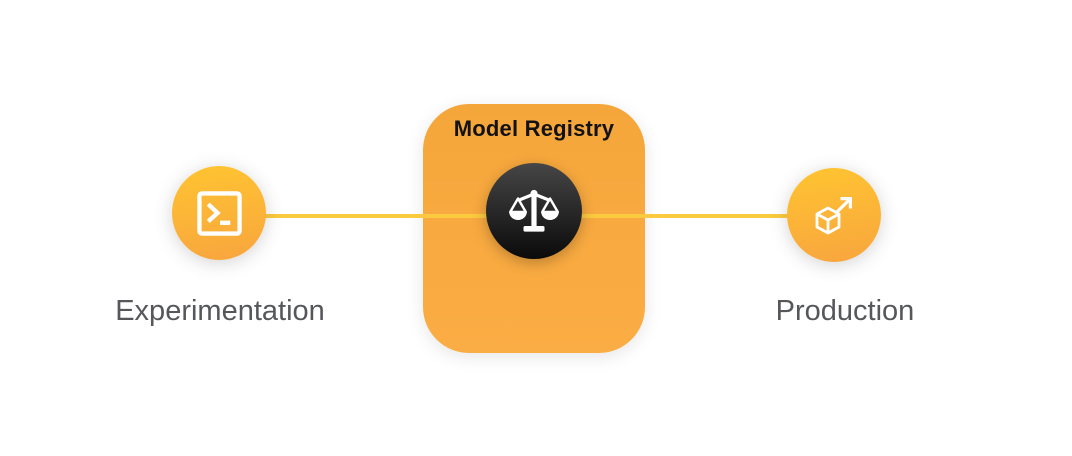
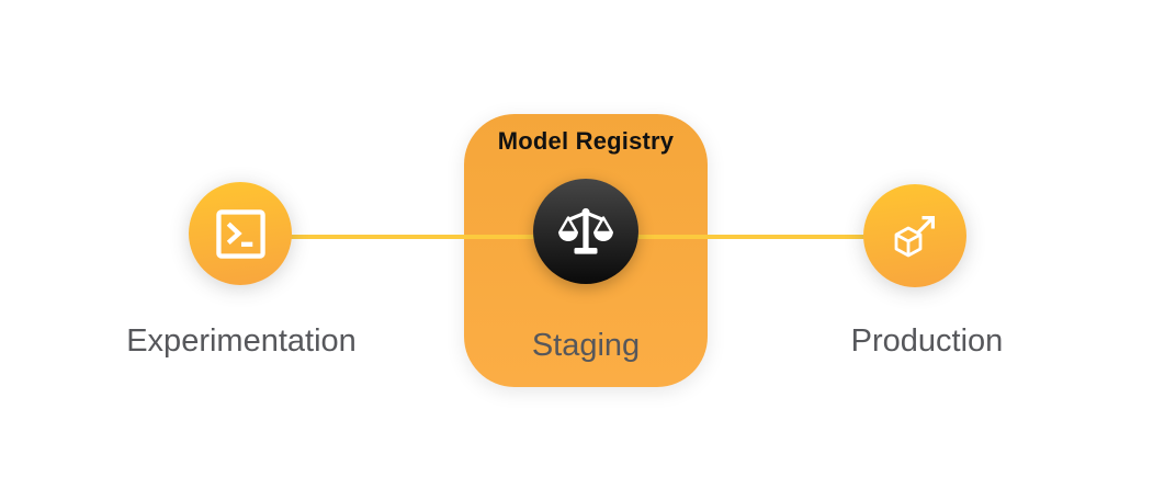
  Model Registry
+ Staging
  Experimentation
  Production
